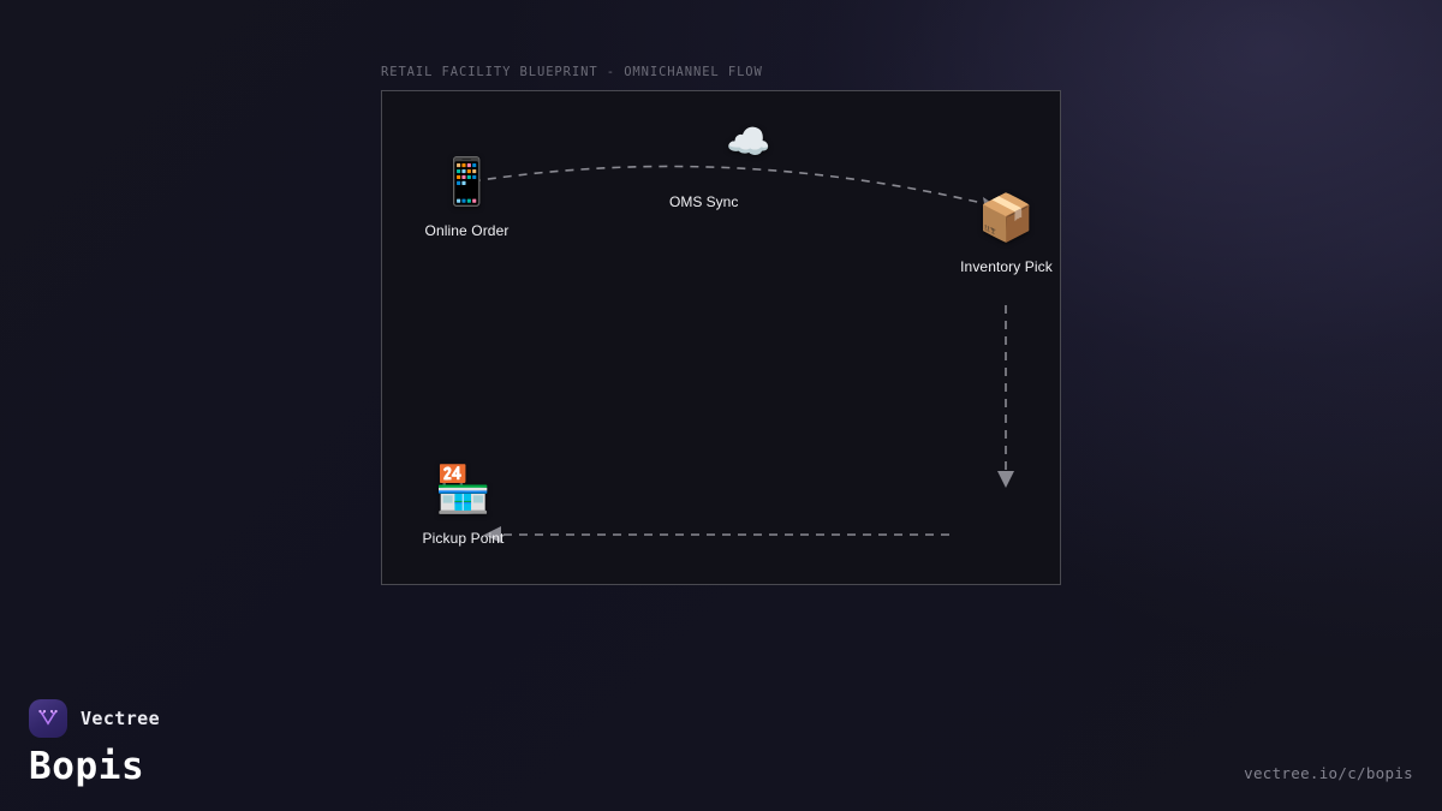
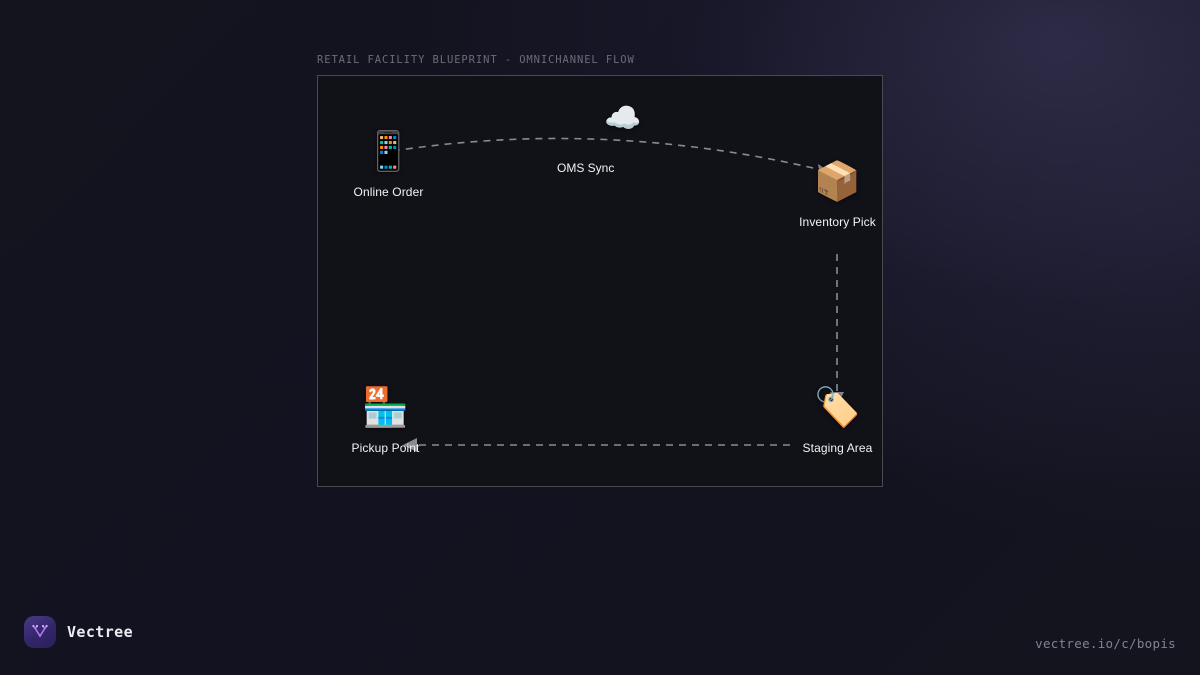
  RETAIL FACILITY BLUEPRINT - OMNICHANNEL FLOW
  ☁️
  OMS Sync
  📱
  Online Order
  📦
  Inventory Pick
+ 🏷️
+ Staging Area
  🏪
  Pickup Point
  Vectree
- Bopis
  vectree.io/c/bopis
